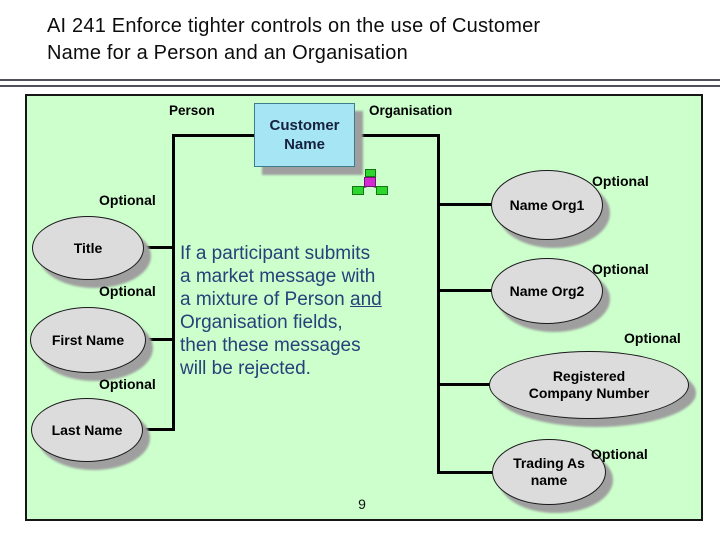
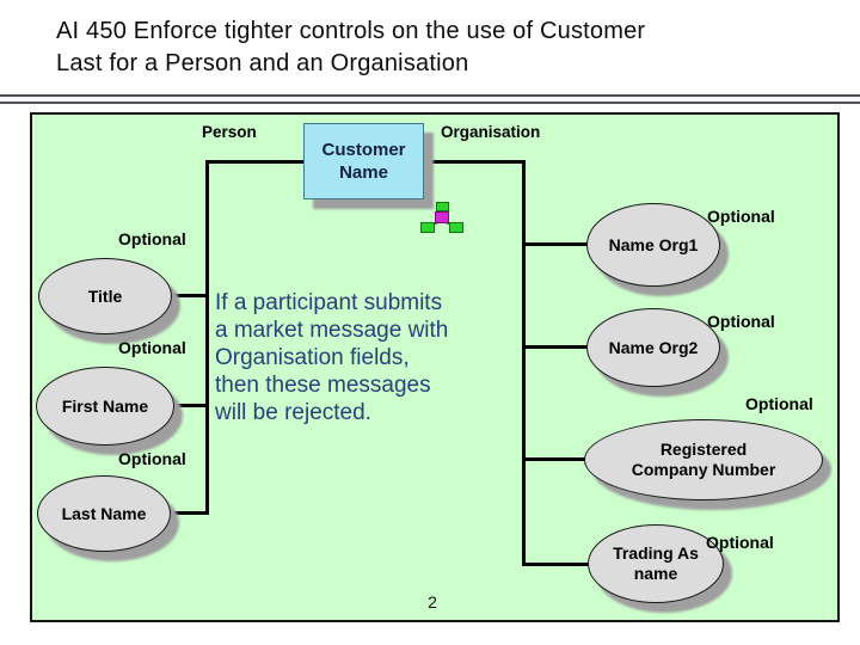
- AI 241 Enforce tighter controls on the use of Customer
+ AI 450 Enforce tighter controls on the use of Customer
- Name for a Person and an Organisation
+ Last for a Person and an Organisation
  Person
  Organisation
  Customer
  Name
  Title
  First Name
  Last Name
  Name Org1
  Name Org2
  Registered
  Company Number
  Trading As
  name
  Optional
  Optional
  Optional
  Optional
  Optional
  Optional
  Optional
  If a participant submits
  a market message with
- a mixture of Person and
  Organisation fields,
  then these messages
  will be rejected.
- 9
+ 2
